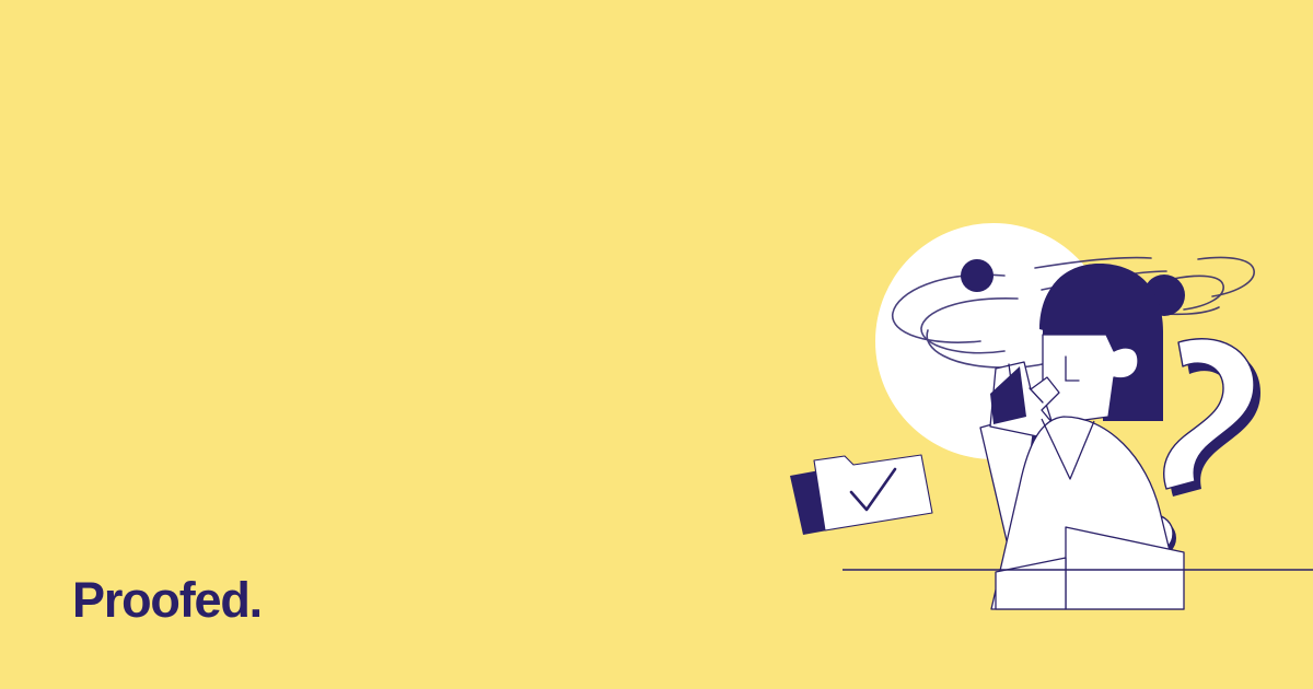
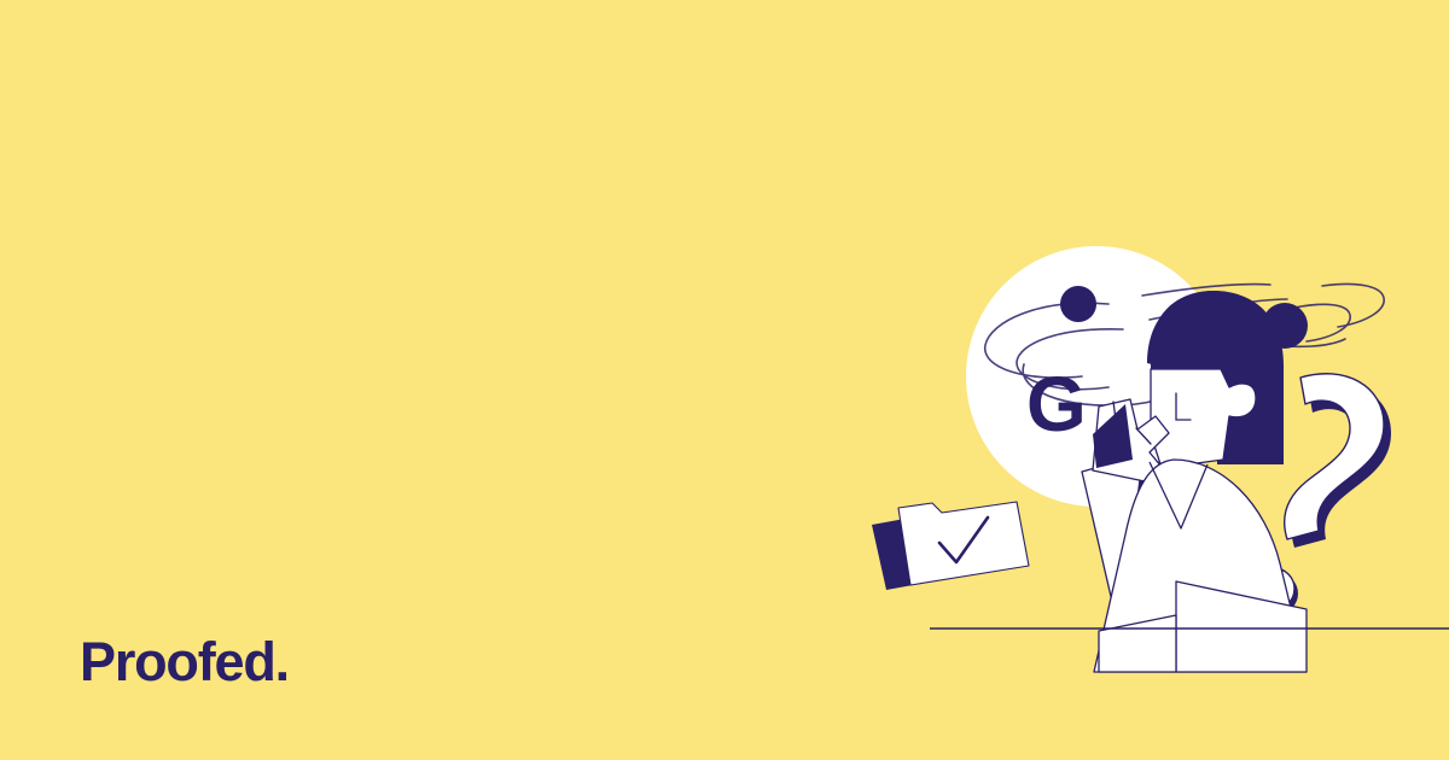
+ G
  Proofed.
